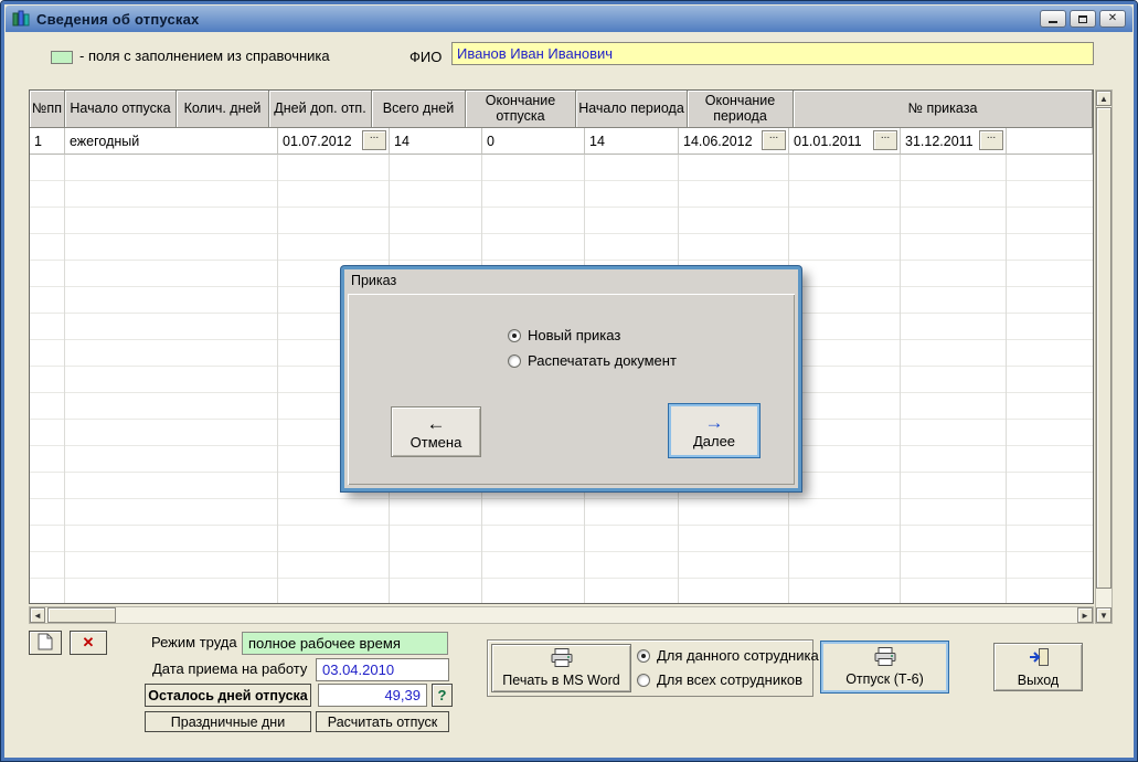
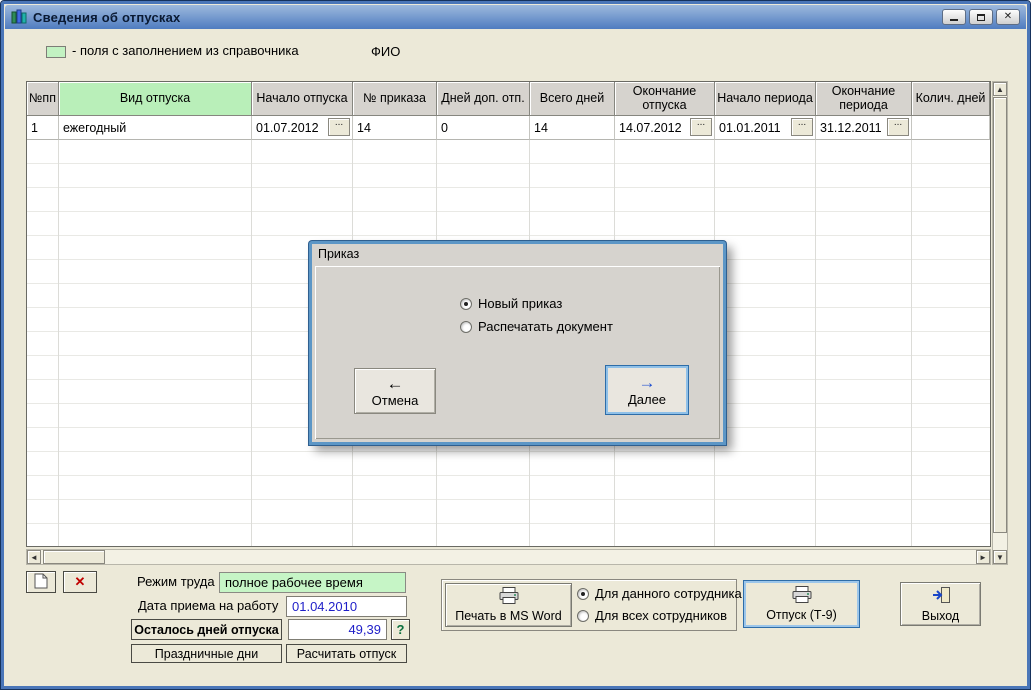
  Сведения об отпусках
  ✕
  - поля с заполнением из справочника
  ФИО
- Иванов Иван Иванович
  №пп
+ Вид отпуска
  Начало отпуска
- Колич. дней
+ № приказа
  Дней доп. отп.
  Всего дней
  Окончание отпуска
  Начало периода
  Окончание периода
- № приказа
+ Колич. дней
  1
  ежегодный
  01.07.2012
  ...
  14
  0
  14
- 14.06.2012
+ 14.07.2012
  ...
  01.01.2011
  ...
  31.12.2011
  ...
  ◄
  ►
  ▲
  ▼
  Приказ
  Новый приказ
  Распечатать документ
  ←
  Отмена
  →
  Далее
  ✕
  Режим труда
  полное рабочее время
  Дата приема на работу
- 03.04.2010
+ 01.04.2010
  Осталось дней отпуска
  49,39
  ?
  Праздничные дни
  Расчитать отпуск
  Печать в MS Word
  Для данного сотрудника
  Для всех сотрудников
- Отпуск (Т-6)
+ Отпуск (Т-9)
  Выход
